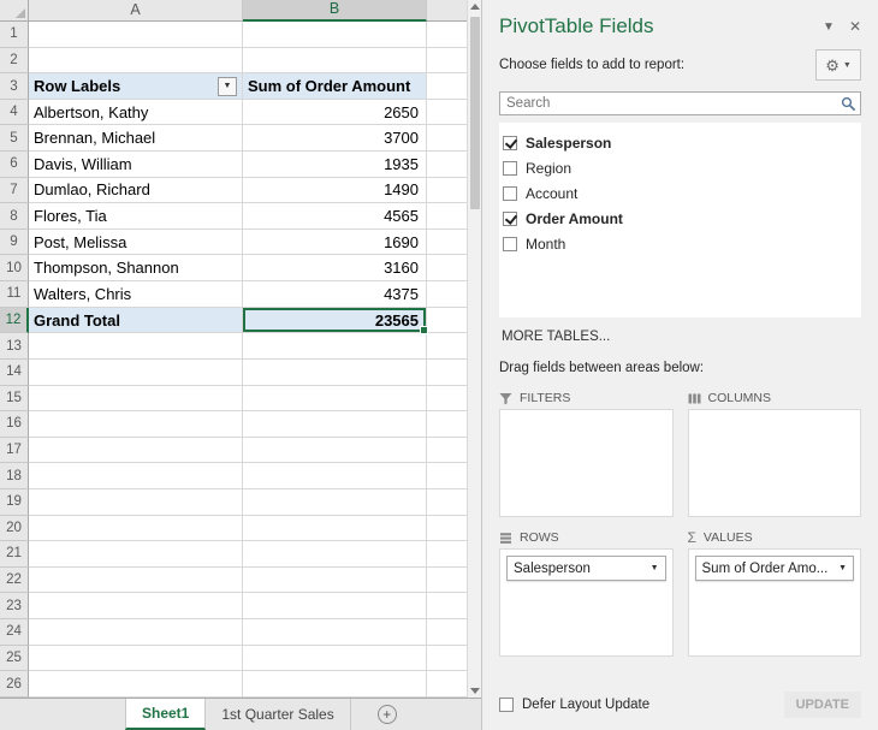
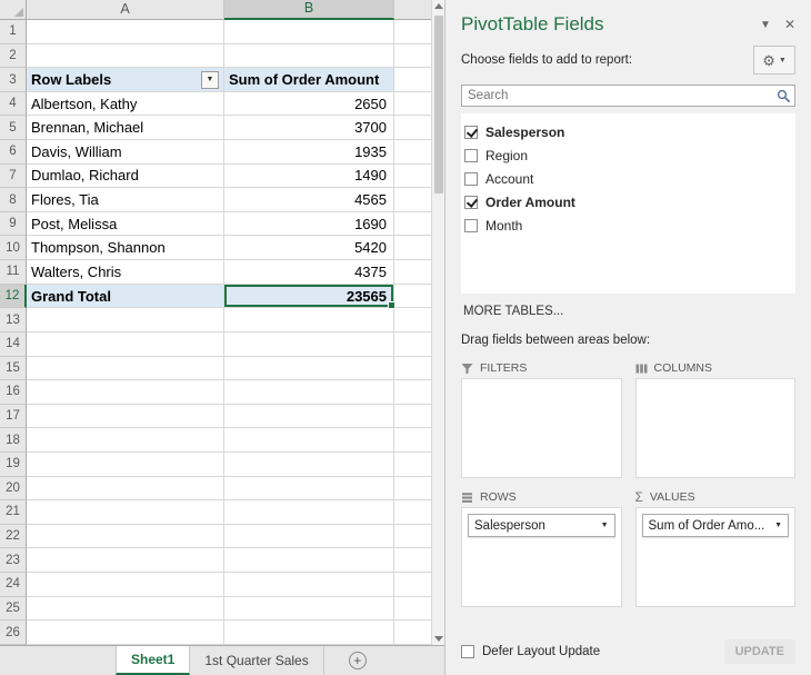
  A
  B
  1
  2
  3
  Row Labels
  Sum of Order Amount
  4
  Albertson, Kathy
  2650
  5
  Brennan, Michael
  3700
  6
  Davis, William
  1935
  7
  Dumlao, Richard
  1490
  8
  Flores, Tia
  4565
  9
  Post, Melissa
  1690
  10
  Thompson, Shannon
- 3160
+ 5420
  11
  Walters, Chris
  4375
  12
  Grand Total
  23565
  13
  14
  15
  16
  17
  18
  19
  20
  21
  22
  23
  24
  25
  26
  Sheet1
  1st Quarter Sales
  +
  PivotTable Fields
  ▼
  ✕
  Choose fields to add to report:
  ⚙
  Search
  Salesperson
  Region
  Account
  Order Amount
  Month
  MORE TABLES...
  Drag fields between areas below:
  FILTERS
  COLUMNS
  ROWS
  Salesperson
  Σ
  VALUES
  Sum of Order Amo...
  Defer Layout Update
  UPDATE
